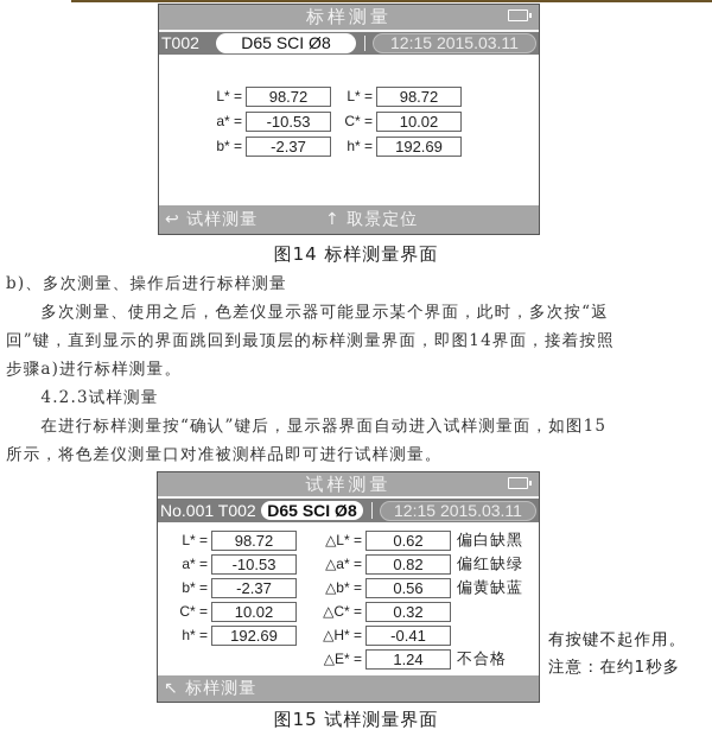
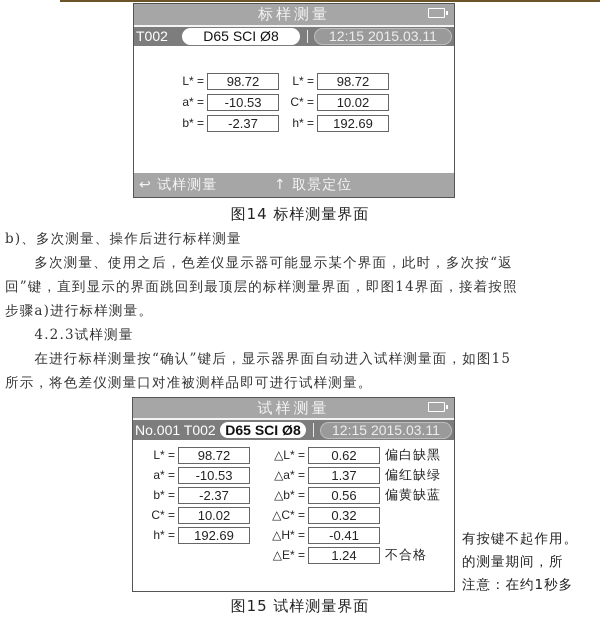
  标样测量
  T002
  D65 SCI Ø8
  12:15 2015.03.11
  L* =
  98.72
  L* =
  98.72
  a* =
  -10.53
  C* =
  10.02
  b* =
  -2.37
  h* =
  192.69
  ↩ 试样测量
  ↑ 取景定位
  图14 标样测量界面
  b)、多次测量、操作后进行标样测量
  多次测量、使用之后，色差仪显示器可能显示某个界面，此时，多次按“返
  回”键，直到显示的界面跳回到最顶层的标样测量界面，即图14界面，接着按照
  步骤a)进行标样测量。
  4.2.3试样测量
  在进行标样测量按“确认”键后，显示器界面自动进入试样测量面，如图15
  所示，将色差仪测量口对准被测样品即可进行试样测量。
  试样测量
  No.001 T002
  D65 SCI Ø8
  12:15 2015.03.11
  L* =
  98.72
  △L* =
  0.62
  偏白缺黑
  a* =
  -10.53
  △a* =
- 0.82
+ 1.37
  偏红缺绿
  b* =
  -2.37
  △b* =
  0.56
  偏黄缺蓝
  C* =
  10.02
  △C* =
  0.32
  h* =
  192.69
  △H* =
  -0.41
  △E* =
  1.24
  不合格
- ↖ 标样测量
  有按键不起作用。
+ 的测量期间，所
  注意：在约1秒多
  图15 试样测量界面
